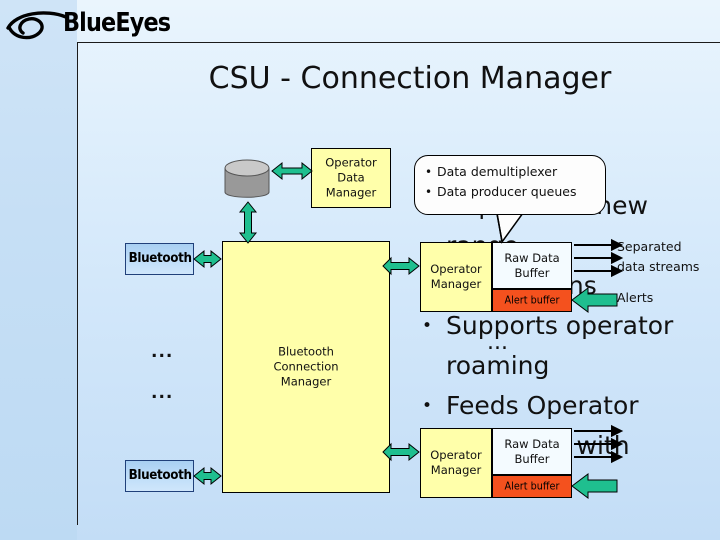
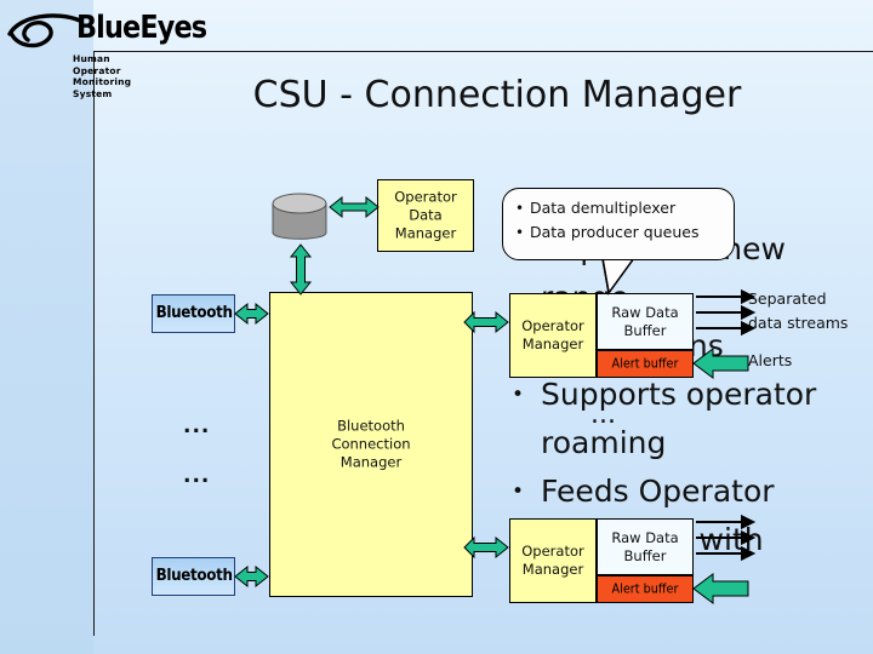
  BlueEyes
+ Human Operator Monitoring System
  CSU - Connection Manager
  Supports operator
  roaming
  Feeds Operator
  ...
  Operator
  Data
  Manager
  Bluetooth
  Connection
  Manager
  Bluetooth
  Bluetooth
  ...
  ...
  Operator
  Manager
  Raw Data
  Buffer
  Alert buffer
  Operator
  Manager
  Raw Data
  Buffer
  Alert buffer
  Separated
  data streams
  Alerts
  Data demultiplexer
  Data producer queues
